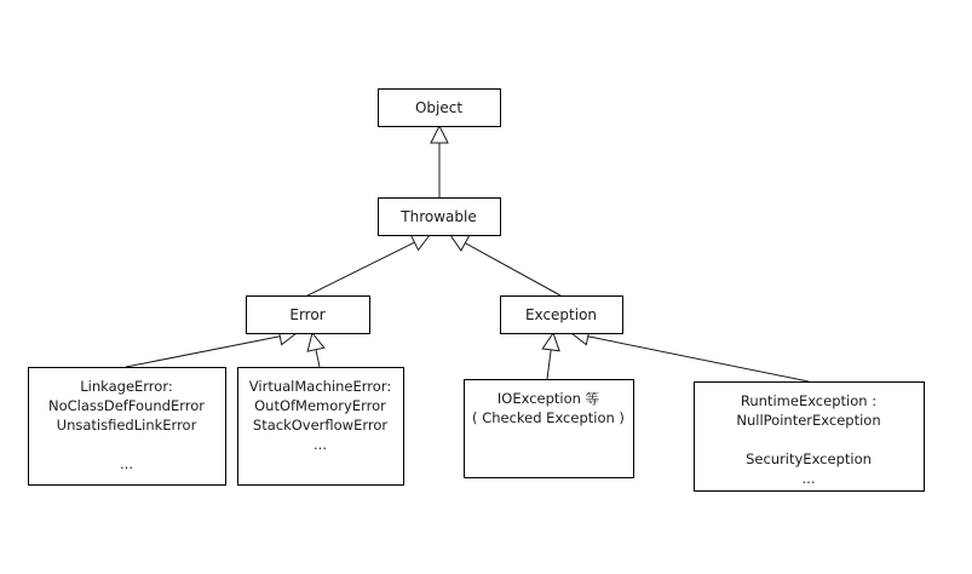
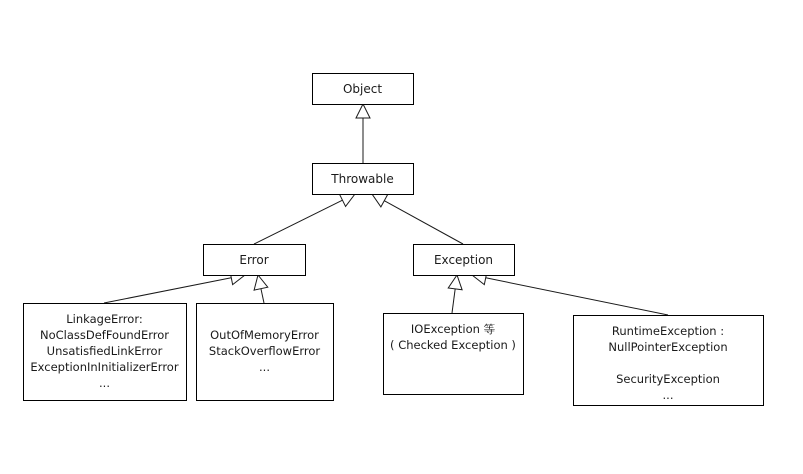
  Object
  Throwable
  Error
  Exception
  LinkageError:
  NoClassDefFoundError
  UnsatisfiedLinkError
+ ExceptionInInitializerError
  ...
- VirtualMachineError:
  OutOfMemoryError
  StackOverflowError
  ...
  IOException 等
  ( Checked Exception )
  RuntimeException :
  NullPointerException
  SecurityException
  ...
